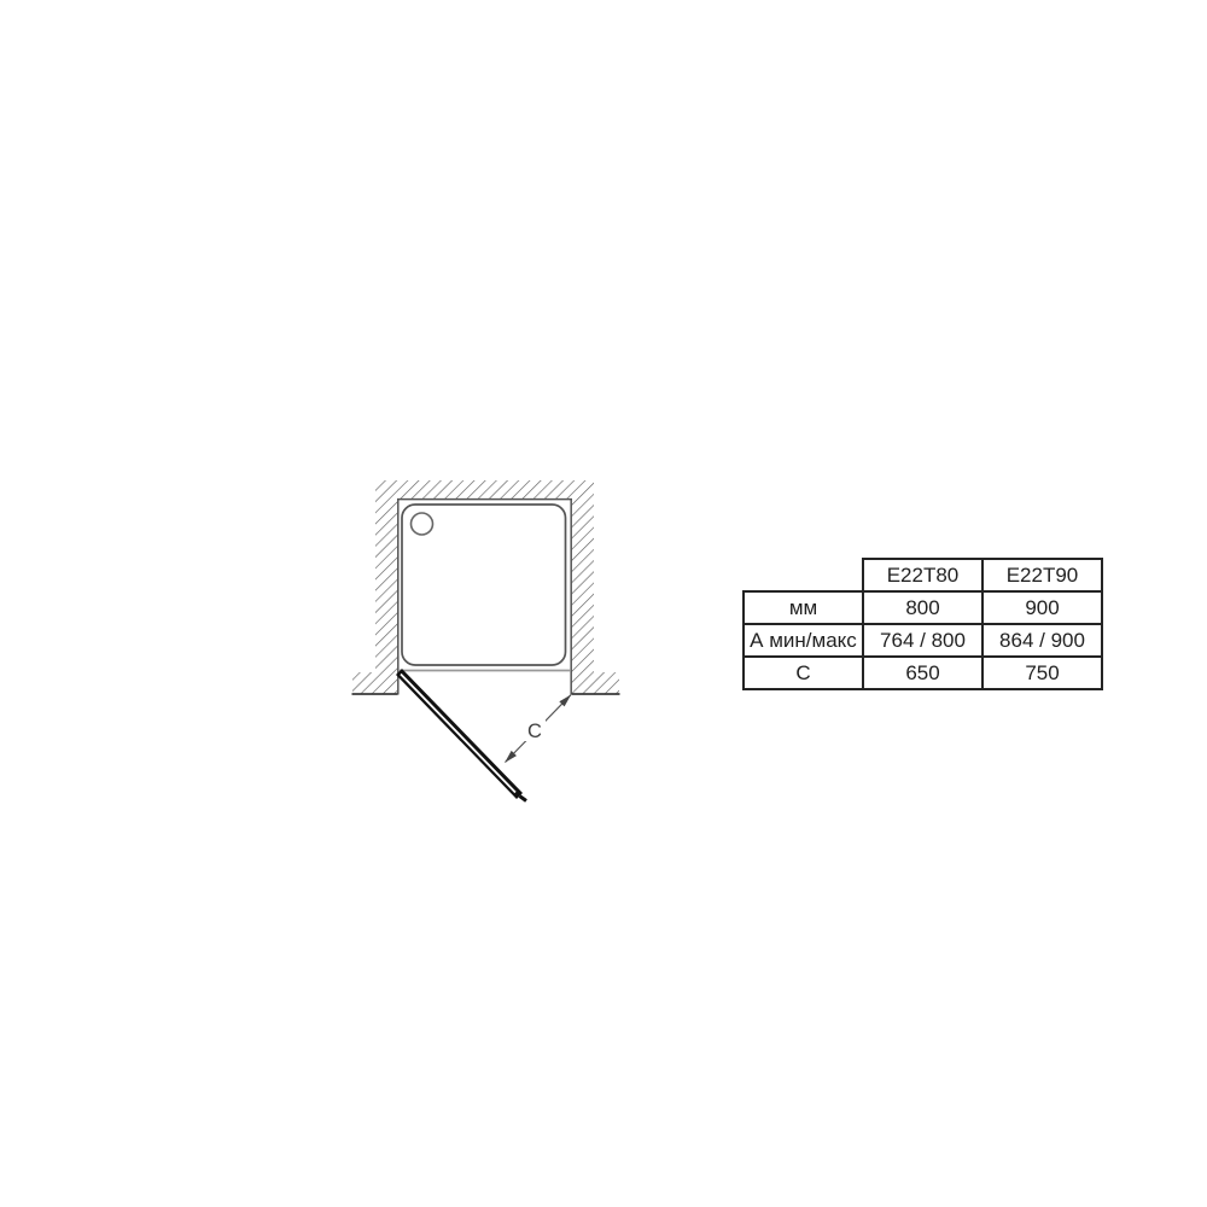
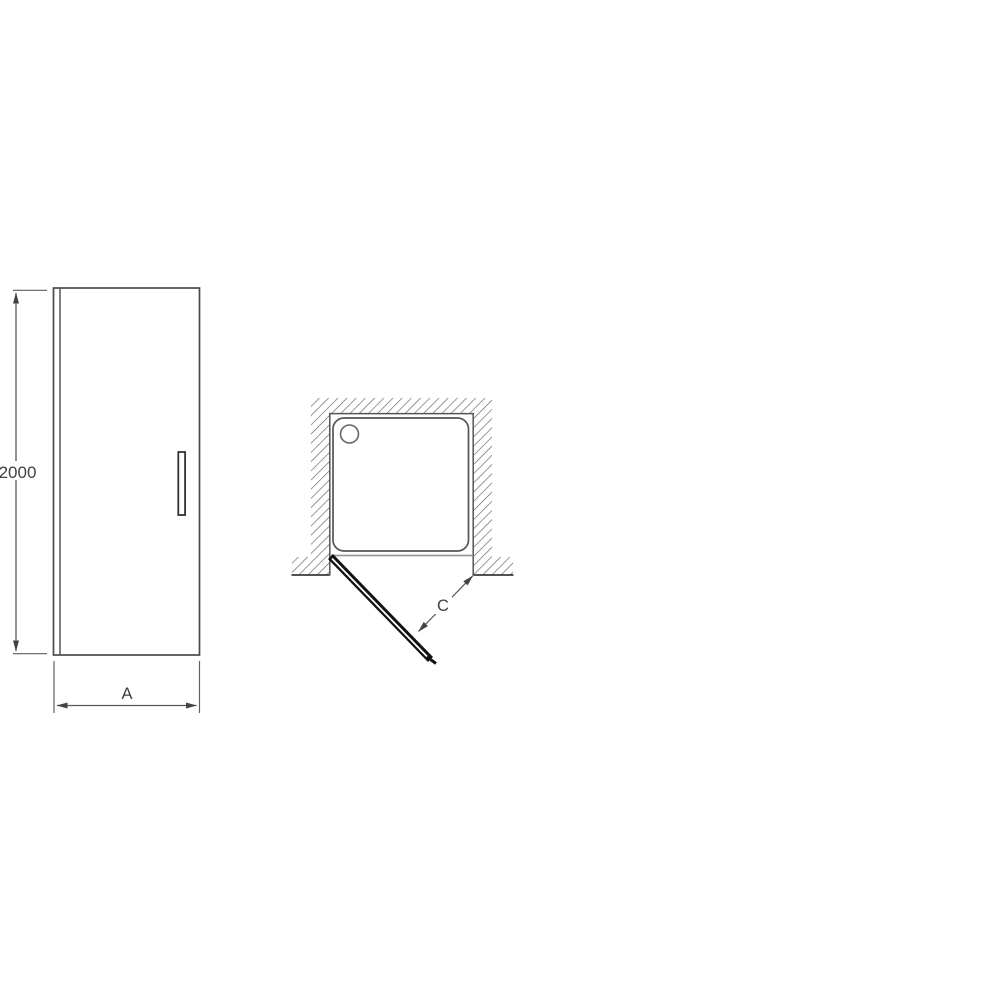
+ 2000
+ A
  C
- 	E22T80	E22T90
- мм	800	900
- А мин/макс	764 / 800	864 / 900
- С	650	750
